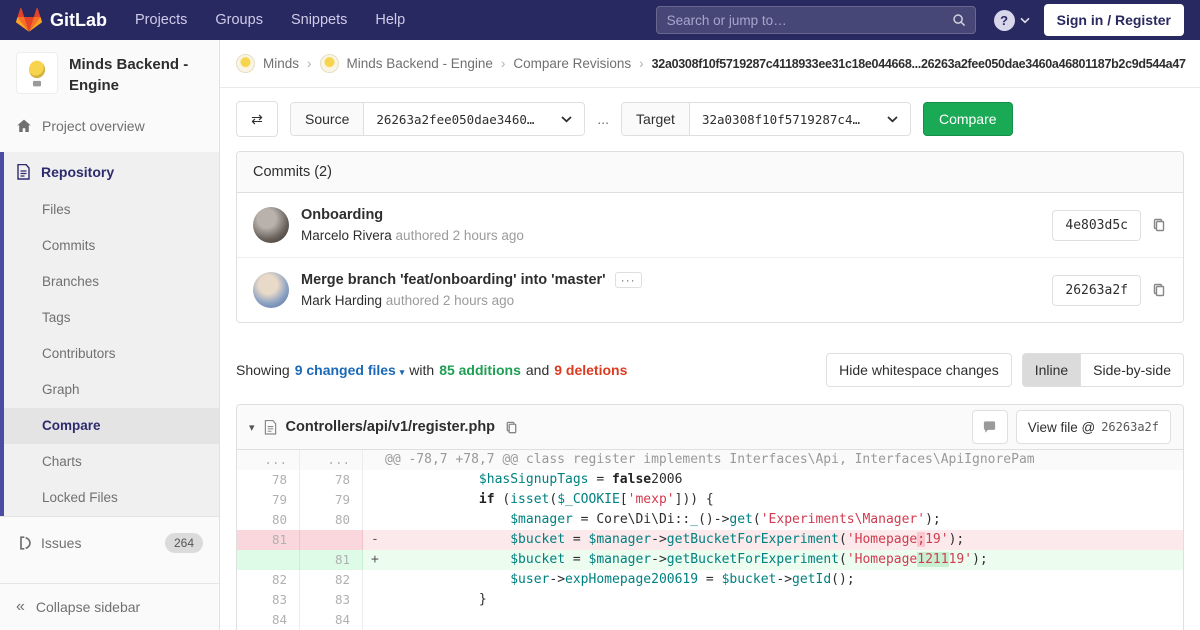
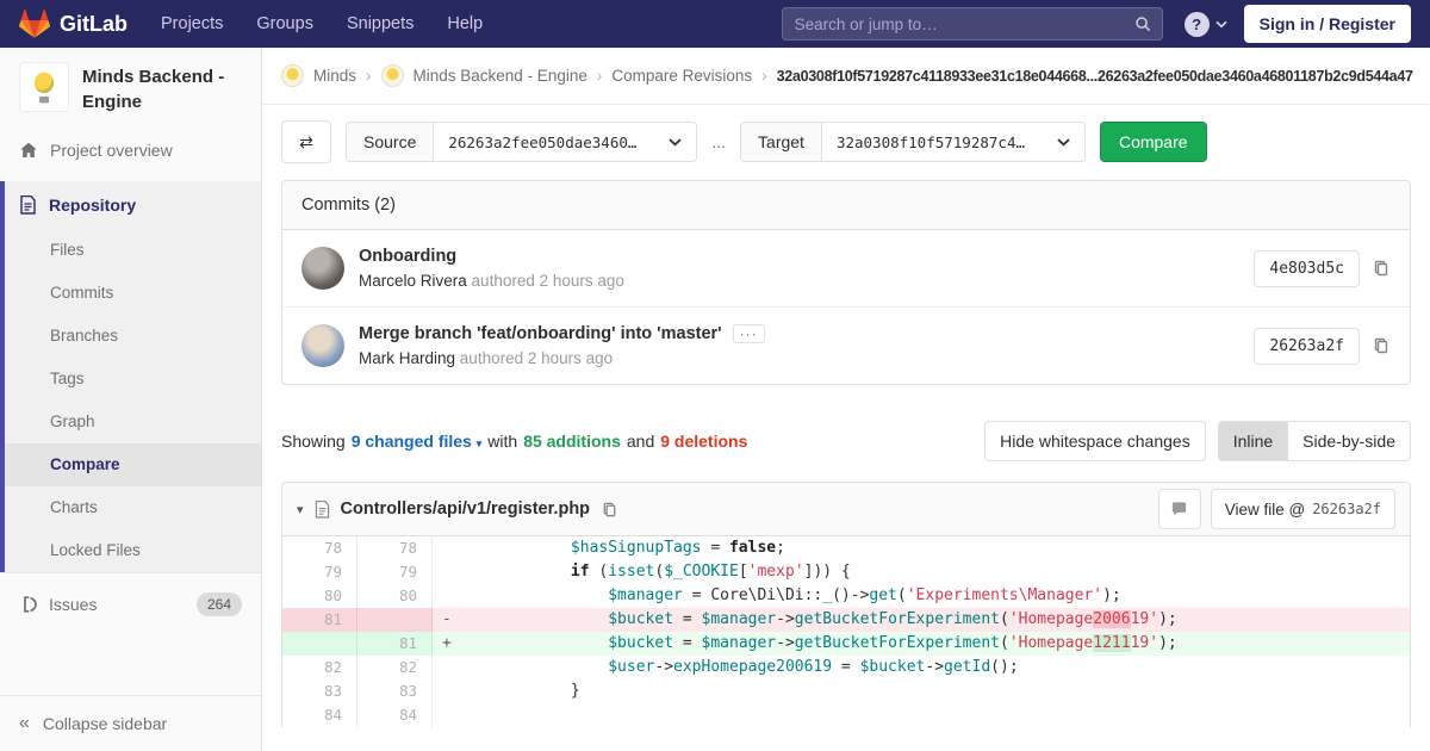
  GitLab
  Projects
  Groups
  Snippets
  Help
  Search or jump to…
  ?
  Sign in / Register
  Minds Backend - Engine
  Project overview
  Repository
  Files
  Commits
  Branches
  Tags
- Contributors
  Graph
  Compare
  Charts
  Locked Files
  Issues
  264
  «
  Collapse sidebar
  Minds
  ›
  Minds Backend - Engine
  ›
  Compare Revisions
  ›
  32a0308f10f5719287c4118933ee31c18e044668...26263a2fee050dae3460a46801187b2c9d544a47
  ⇄
  Source
  26263a2fee050dae3460…
  ...
  Target
  32a0308f10f5719287c4…
  Compare
  Commits (2)
  Onboarding
  Marcelo Rivera authored 2 hours ago
  4e803d5c
  Merge branch 'feat/onboarding' into 'master'
  ···
  Mark Harding authored 2 hours ago
  26263a2f
  Showing
  9 changed files ▾
  with
  85 additions
  and
  9 deletions
  Hide whitespace changes
  Inline
  Side-by-side
  ▾
  Controllers/api/v1/register.php
  View file @
  26263a2f
- ...	...	@@ -78,7 +78,7 @@ class register implements Interfaces\Api, Interfaces\ApiIgnorePam
- 78	78	$hasSignupTags = false2006
+ 78	78	$hasSignupTags = false;
  79	79	if (isset($_COOKIE['mexp'])) {
  80	80	$manager = Core\Di\Di::_()->get('Experiments\Manager');
- 81		- $bucket = $manager->getBucketForExperiment('Homepage;19');
+ 81		- $bucket = $manager->getBucketForExperiment('Homepage200619');
  	81	+ $bucket = $manager->getBucketForExperiment('Homepage121119');
  82	82	$user->expHomepage200619 = $bucket->getId();
  83	83	}
  84	84
